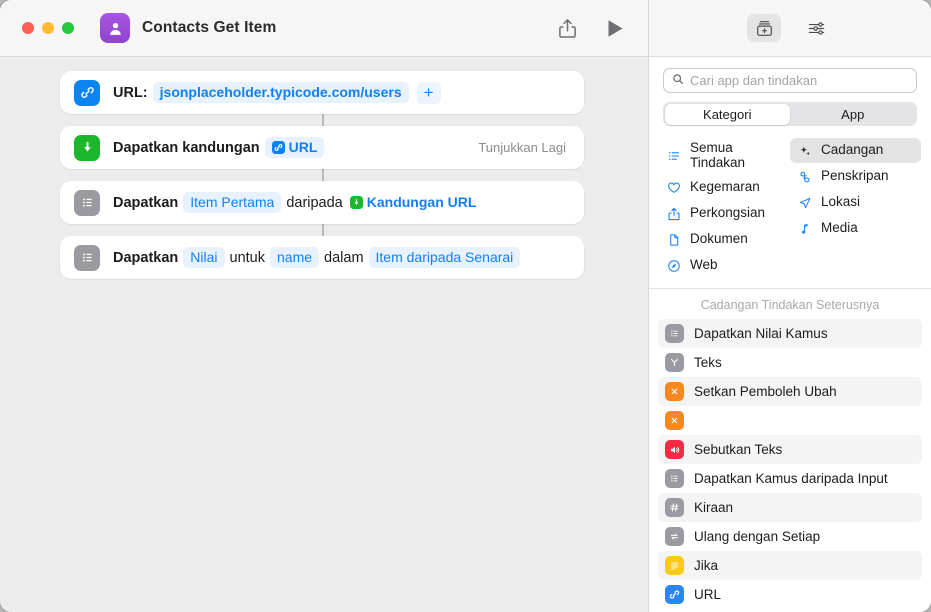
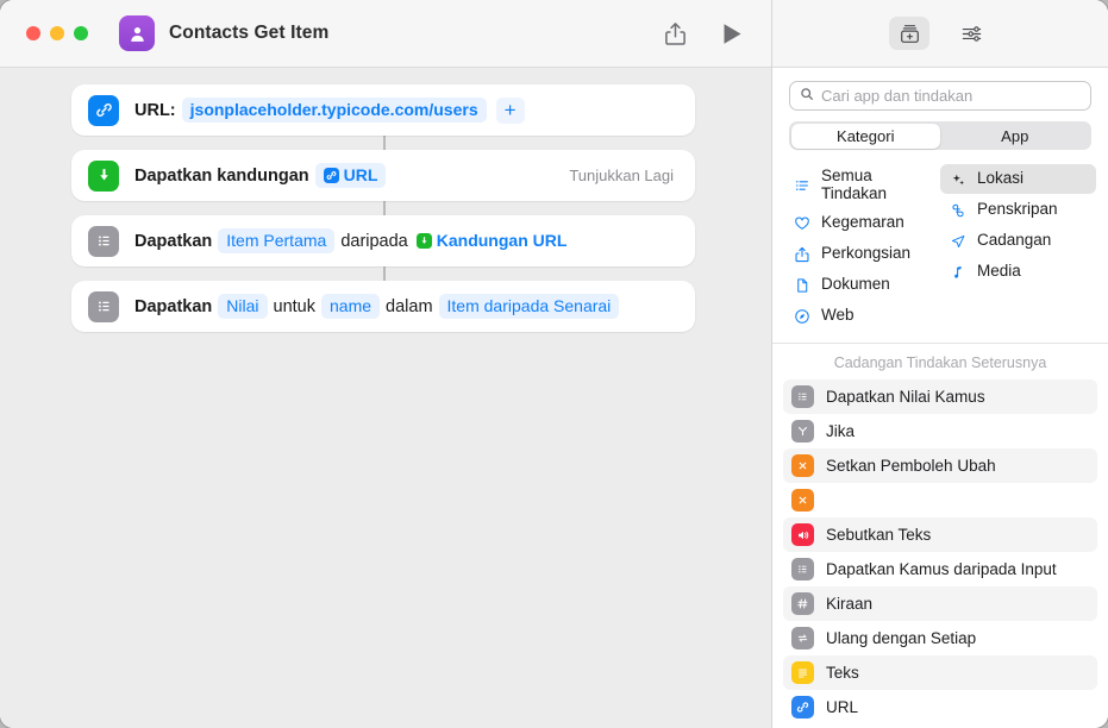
  Contacts Get Item
  URL:
  jsonplaceholder.typicode.com/users
  +
  Dapatkan kandungan
  URL
  Tunjukkan Lagi
  Dapatkan
  Item Pertama
  daripada
  Kandungan URL
  Dapatkan
  Nilai
  untuk
  name
  dalam
  Item daripada Senarai
  Cari app dan tindakan
  Kategori
  App
  Semua Tindakan
  Kegemaran
  Perkongsian
  Dokumen
  Web
- Cadangan
+ Lokasi
  Penskripan
- Lokasi
+ Cadangan
  Media
  Cadangan Tindakan Seterusnya
  Dapatkan Nilai Kamus
- Teks
+ Jika
  Setkan Pemboleh Ubah
  Sebutkan Teks
  Dapatkan Kamus daripada Input
  Kiraan
  Ulang dengan Setiap
- Jika
+ Teks
  URL
